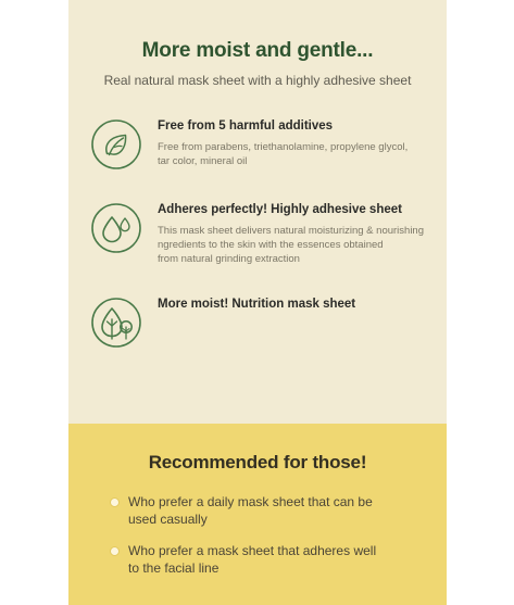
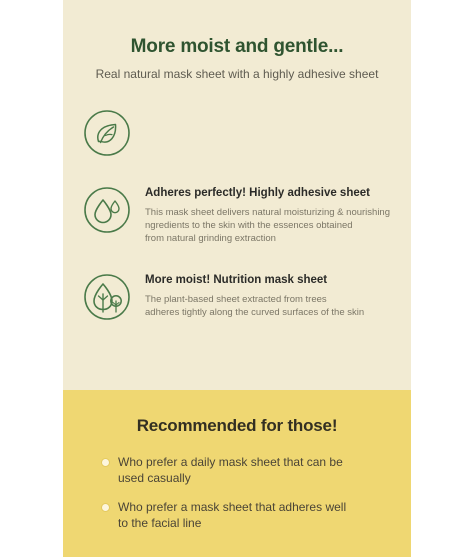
  More moist and gentle...
  Real natural mask sheet with a highly adhesive sheet
- Free from 5 harmful additives
- Free from parabens, triethanolamine, propylene glycol,
- tar color, mineral oil
  Adheres perfectly! Highly adhesive sheet
  This mask sheet delivers natural moisturizing & nourishing
  ngredients to the skin with the essences obtained
  from natural grinding extraction
  More moist! Nutrition mask sheet
+ The plant-based sheet extracted from trees
+ adheres tightly along the curved surfaces of the skin
  Recommended for those!
  Who prefer a daily mask sheet that can be
  used casually
  Who prefer a mask sheet that adheres well
  to the facial line
